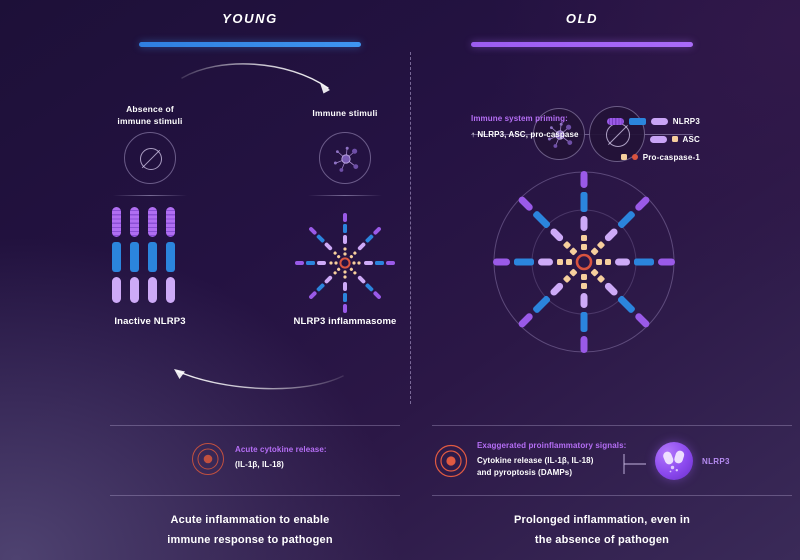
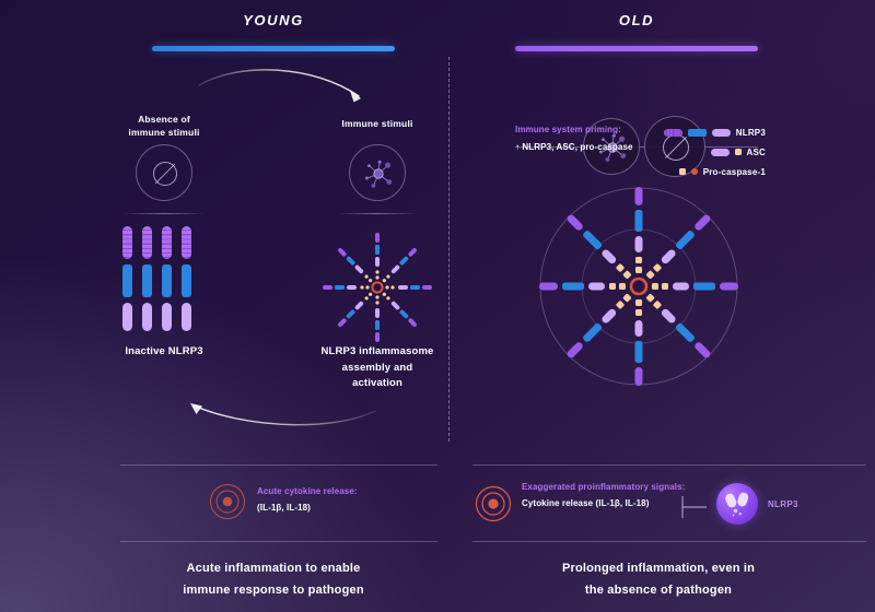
  YOUNG
  Absence of
  immune stimuli
  Immune stimuli
  Inactive NLRP3
  NLRP3 inflammasome
+ assembly and
+ activation
  Acute cytokine release:
  (IL-1β, IL-18)
  Acute inflammation to enable
  immune response to pathogen
  OLD
  Immune system priming:
  ↑ NLRP3, ASC, pro-caspase
  NLRP3
  ASC
  Pro-caspase-1
  Exaggerated proinflammatory signals:
  Cytokine release (IL-1β, IL-18)
- and pyroptosis (DAMPs)
  NLRP3
  Prolonged inflammation, even in
  the absence of pathogen
